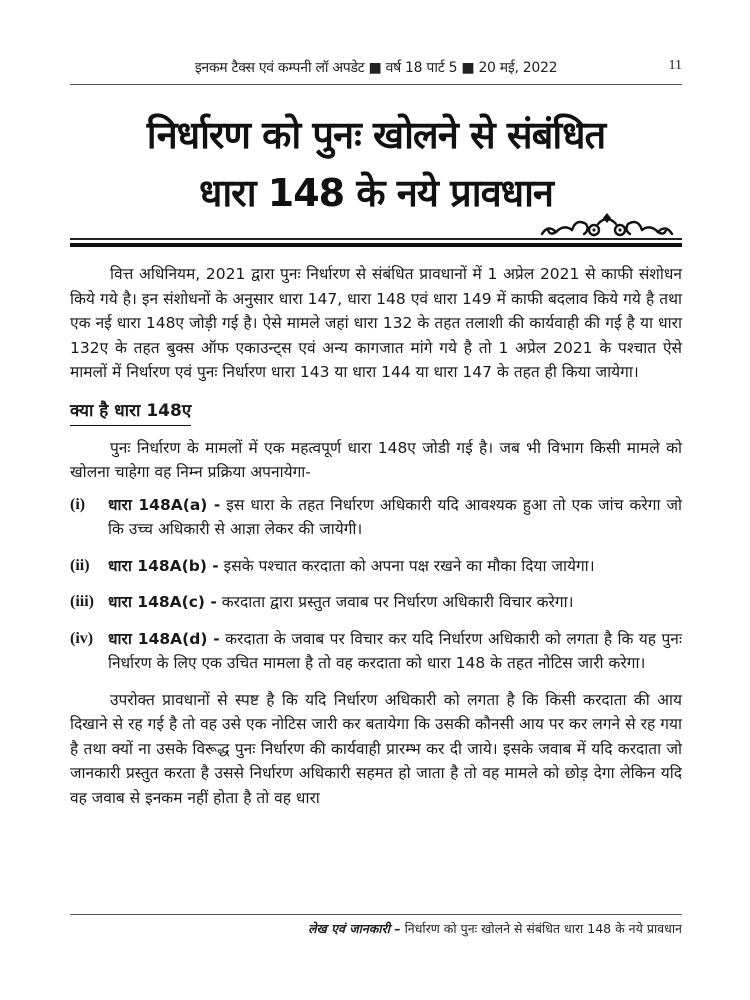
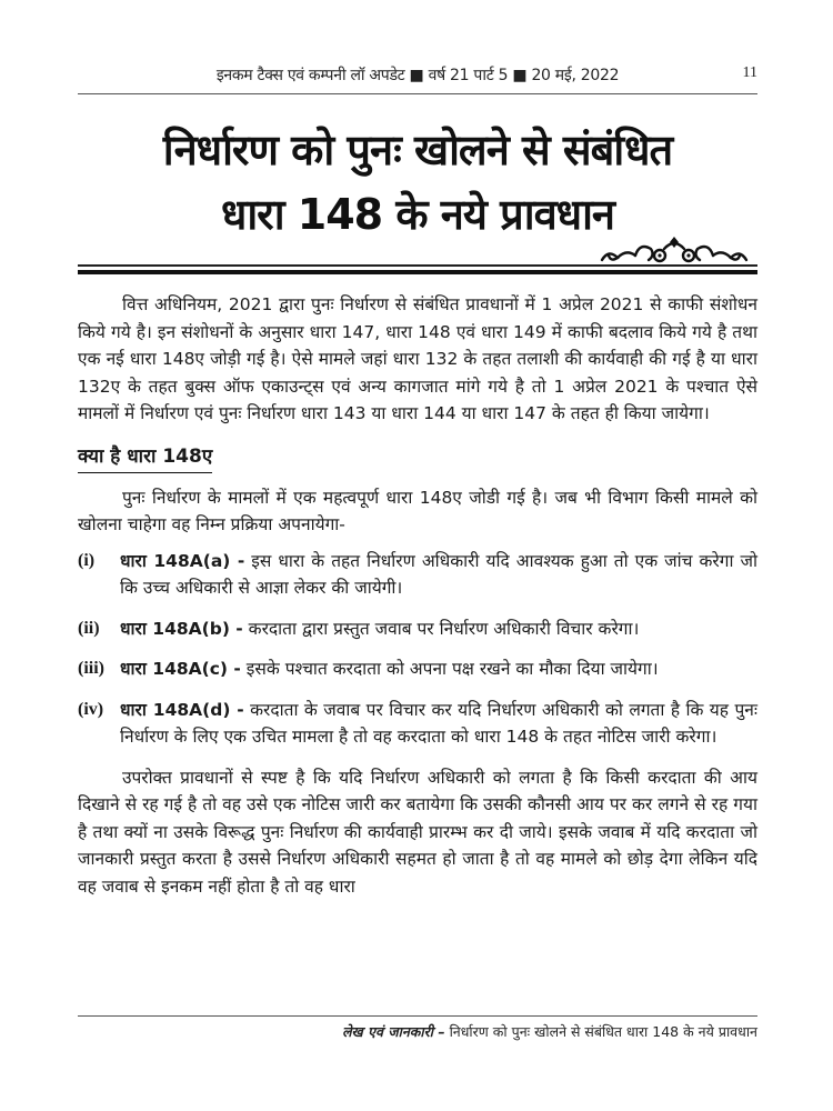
- इनकम टैक्स एवं कम्पनी लॉ अपडेट ■ वर्ष 18 पार्ट 5 ■ 20 मई, 2022
+ इनकम टैक्स एवं कम्पनी लॉ अपडेट ■ वर्ष 21 पार्ट 5 ■ 20 मई, 2022
  11
  निर्धारण को पुनः खोलने से संबंधित
  धारा 148 के नये प्रावधान
  वित्त अधिनियम, 2021 द्वारा पुनः निर्धारण से संबंधित प्रावधानों में 1 अप्रेल 2021 से काफी संशोधन किये गये है। इन संशोधनों के अनुसार धारा 147, धारा 148 एवं धारा 149 में काफी बदलाव किये गये है तथा एक नई धारा 148ए जोड़ी गई है। ऐसे मामले जहां धारा 132 के तहत तलाशी की कार्यवाही की गई है या धारा 132ए के तहत बुक्स ऑफ एकाउन्ट्स एवं अन्य कागजात मांगे गये है तो 1 अप्रेल 2021 के पश्चात ऐसे मामलों में निर्धारण एवं पुनः निर्धारण धारा 143 या धारा 144 या धारा 147 के तहत ही किया जायेगा।
  क्या है धारा 148ए
  पुनः निर्धारण के मामलों में एक महत्वपूर्ण धारा 148ए जोडी गई है। जब भी विभाग किसी मामले को खोलना चाहेगा वह निम्न प्रक्रिया अपनायेगा-
  (i)
  धारा 148A(a) - इस धारा के तहत निर्धारण अधिकारी यदि आवश्यक हुआ तो एक जांच करेगा जो कि उच्च अधिकारी से आज्ञा लेकर की जायेगी।
  (ii)
- धारा 148A(b) - इसके पश्चात करदाता को अपना पक्ष रखने का मौका दिया जायेगा।
+ धारा 148A(b) - करदाता द्वारा प्रस्तुत जवाब पर निर्धारण अधिकारी विचार करेगा।
  (iii)
- धारा 148A(c) - करदाता द्वारा प्रस्तुत जवाब पर निर्धारण अधिकारी विचार करेगा।
+ धारा 148A(c) - इसके पश्चात करदाता को अपना पक्ष रखने का मौका दिया जायेगा।
  (iv)
  धारा 148A(d) - करदाता के जवाब पर विचार कर यदि निर्धारण अधिकारी को लगता है कि यह पुनः निर्धारण के लिए एक उचित मामला है तो वह करदाता को धारा 148 के तहत नोटिस जारी करेगा।
  उपरोक्त प्रावधानों से स्पष्ट है कि यदि निर्धारण अधिकारी को लगता है कि किसी करदाता की आय दिखाने से रह गई है तो वह उसे एक नोटिस जारी कर बतायेगा कि उसकी कौनसी आय पर कर लगने से रह गया है तथा क्यों ना उसके विरूद्ध पुनः निर्धारण की कार्यवाही प्रारम्भ कर दी जाये। इसके जवाब में यदि करदाता जो जानकारी प्रस्तुत करता है उससे निर्धारण अधिकारी सहमत हो जाता है तो वह मामले को छोड़ देगा लेकिन यदि वह जवाब से इनकम नहीं होता है तो वह धारा
  लेख एवं जानकारी – निर्धारण को पुनः खोलने से संबंधित धारा 148 के नये प्रावधान
